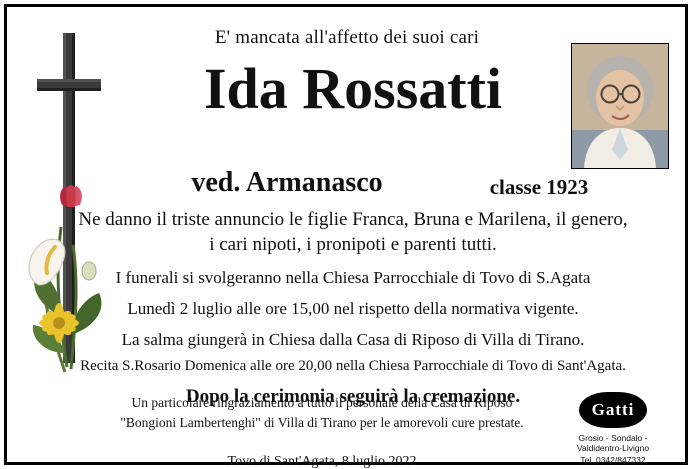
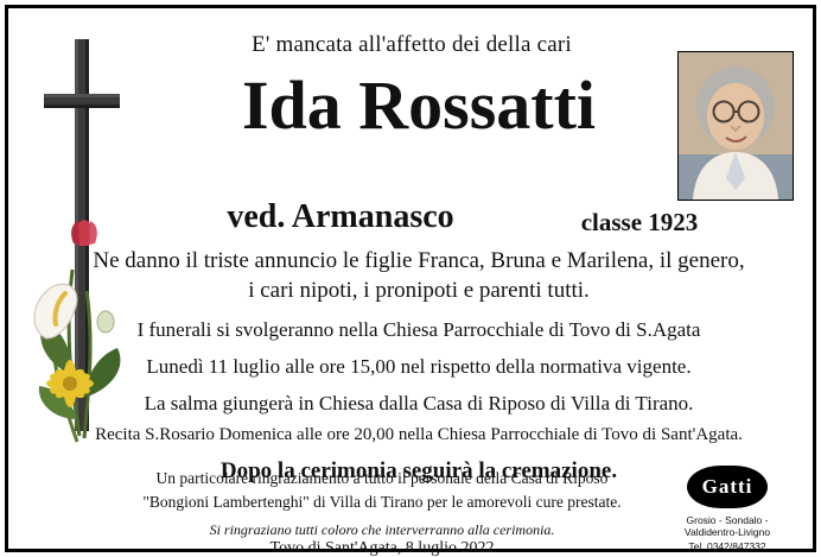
- E' mancata all'affetto dei suoi cari
+ E' mancata all'affetto dei della cari
  Ida Rossatti
  ved. Armanasco
  classe 1923
  Ne danno il triste annuncio le figlie Franca, Bruna e Marilena, il genero,
  i cari nipoti, i pronipoti e parenti tutti.
  I funerali si svolgeranno nella Chiesa Parrocchiale di Tovo di S.Agata
- Lunedì 2 luglio alle ore 15,00 nel rispetto della normativa vigente.
+ Lunedì 11 luglio alle ore 15,00 nel rispetto della normativa vigente.
  La salma giungerà in Chiesa dalla Casa di Riposo di Villa di Tirano.
  Recita S.Rosario Domenica alle ore 20,00 nella Chiesa Parrocchiale di Tovo di Sant'Agata.
  Dopo la cerimonia seguirà la cremazione.
  Un particolare ringraziamento a tutto il personale della Casa di Riposo
  "Bongioni Lambertenghi" di Villa di Tirano per le amorevoli cure prestate.
+ Si ringraziano tutti coloro che interverranno alla cerimonia.
  Tovo di Sant'Agata, 8 luglio 2022
  Gatti
  Grosio - Sondalo - Valdidentro-Livigno
  Tel. 0342/847332
